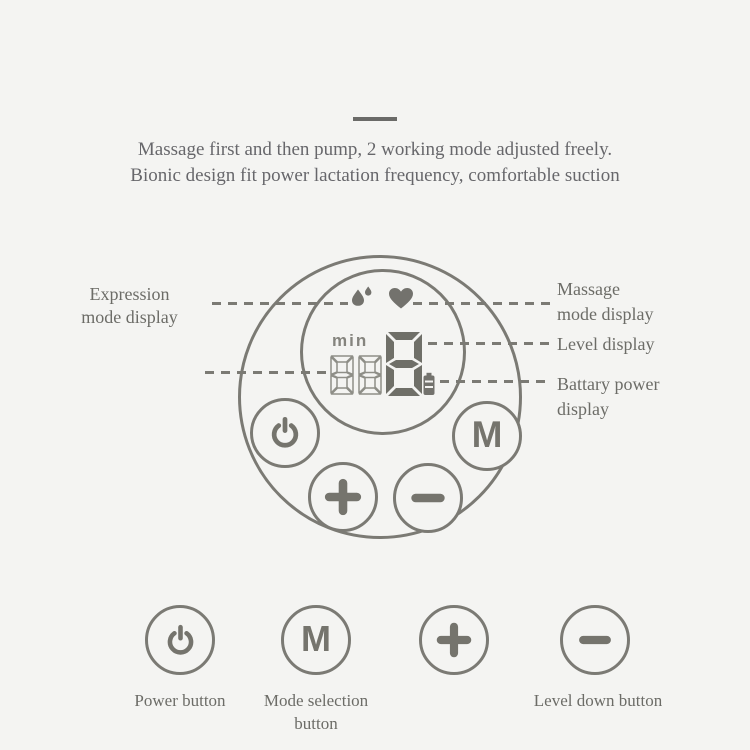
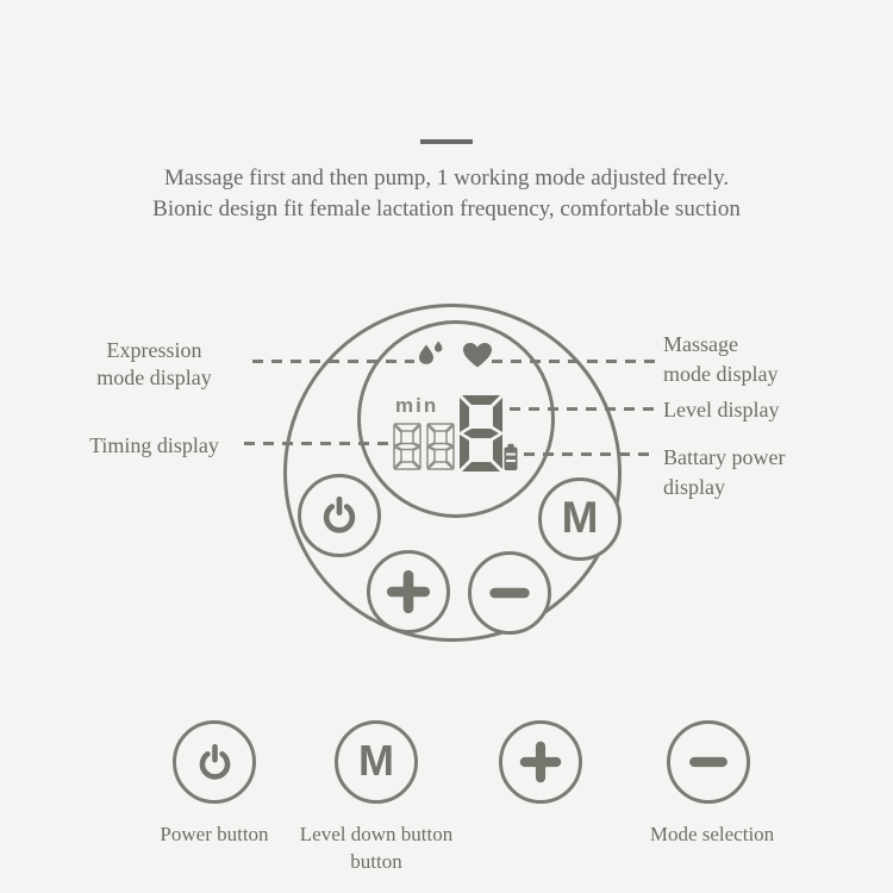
- Massage first and then pump, 2 working mode adjusted freely.
+ Massage first and then pump, 1 working mode adjusted freely.
- Bionic design fit power lactation frequency, comfortable suction
+ Bionic design fit female lactation frequency, comfortable suction
  min
  M
  Expression
  mode display
+ Timing display
  Massage
  mode display
  Level display
  Battary power
  display
  M
  Power button
- Mode selection
+ Level down button
  button
- Level down button
+ Mode selection
